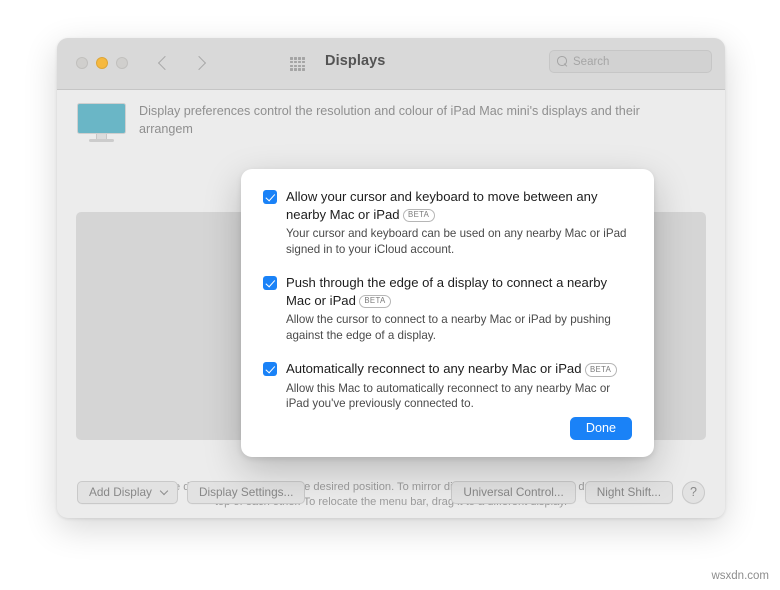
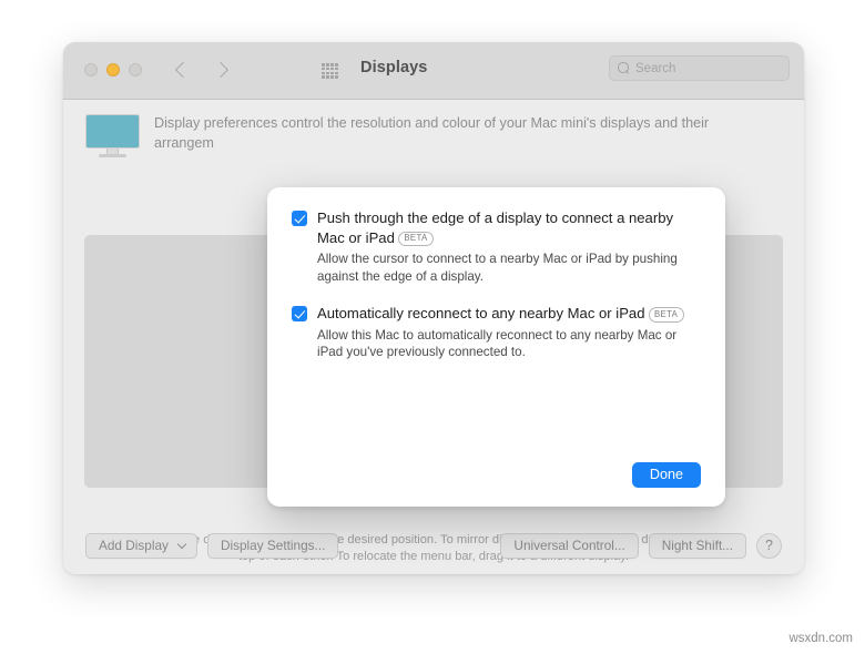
  Displays
  Search
- Display preferences control the resolution and colour of iPad Mac mini's displays and their arrangem
+ Display preferences control the resolution and colour of your Mac mini's displays and their arrangem
  Add Display
  Display Settings...
  Universal Control...
  Night Shift...
  ?
- Allow your cursor and keyboard to move between any nearby Mac or iPad BETA
- Your cursor and keyboard can be used on any nearby Mac or iPad signed in to your iCloud account.
  Push through the edge of a display to connect a nearby Mac or iPad BETA
  Allow the cursor to connect to a nearby Mac or iPad by pushing against the edge of a display.
  Automatically reconnect to any nearby Mac or iPad BETA
  Allow this Mac to automatically reconnect to any nearby Mac or iPad you've previously connected to.
  Done
  wsxdn.com
